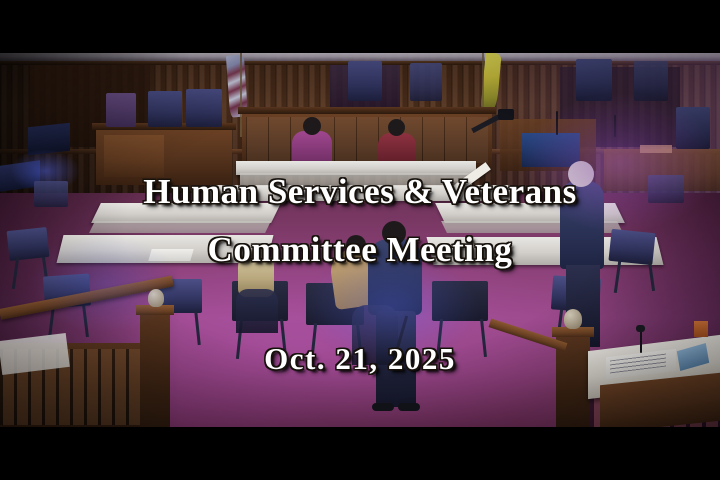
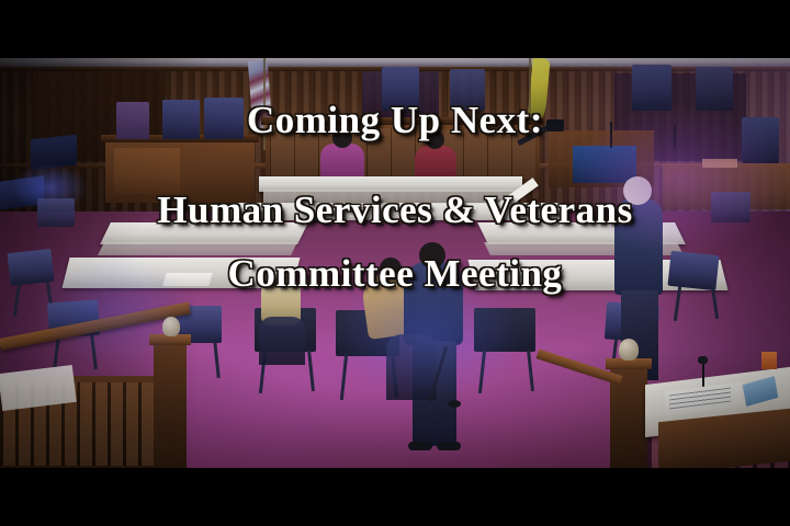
+ Coming Up Next:
  Human Services & Veterans
  Committee Meeting
- Oct. 21, 2025
